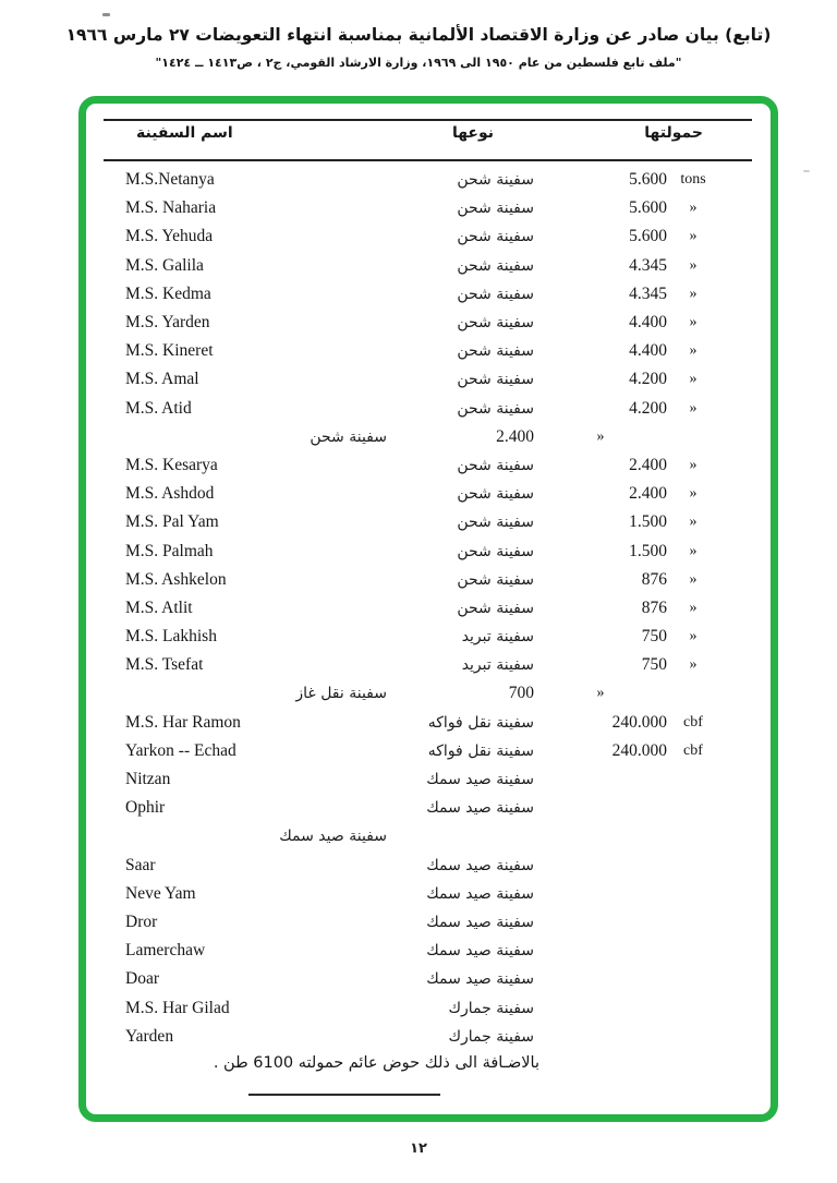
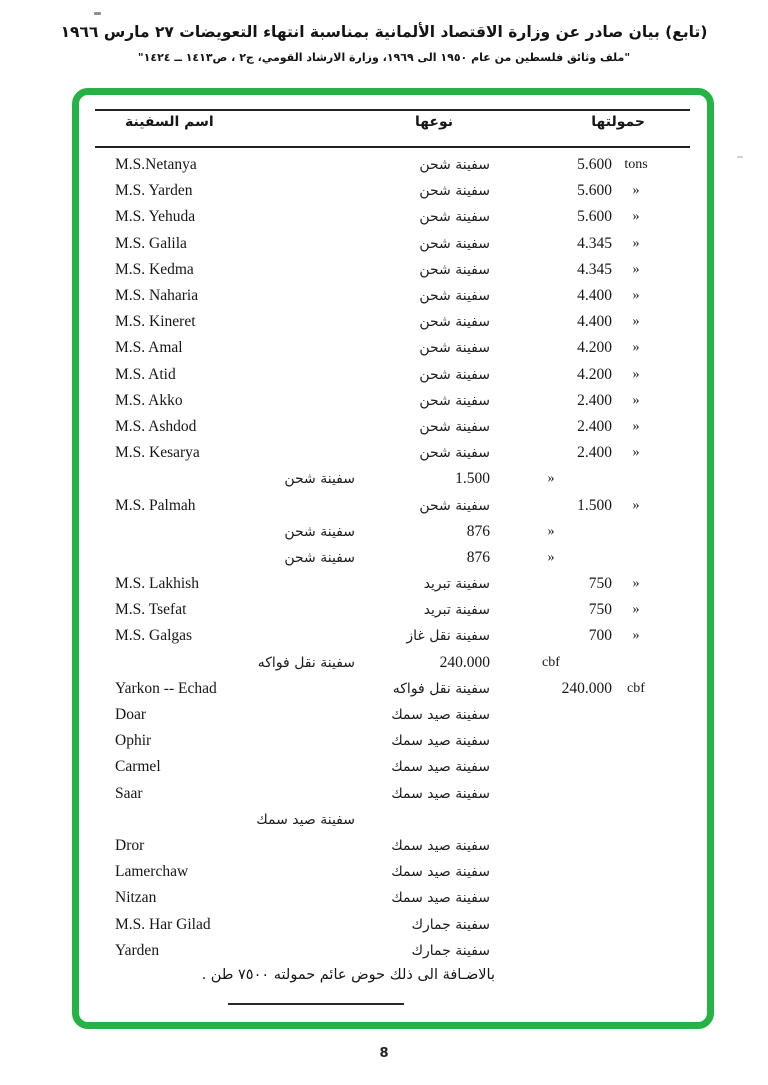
  (تابع) بيان صادر عن وزارة الاقتصاد الألمانية بمناسبة انتهاء التعويضات ٢٧ مارس ١٩٦٦
- "ملف تابع فلسطين من عام ١٩٥٠ الى ١٩٦٩، وزارة الارشاد القومي، ج٢ ، ص١٤١٣ ــ ١٤٢٤"
+ "ملف وثائق فلسطين من عام ١٩٥٠ الى ١٩٦٩، وزارة الارشاد القومي، ج٢ ، ص١٤١٣ ــ ١٤٢٤"
  اسم السفينة
  نوعها
  حمولتها
  M.S.Netanya
  سفينة شحن
  5.600
  tons
- M.S. Naharia
+ M.S. Yarden
  سفينة شحن
  5.600
  »
  M.S. Yehuda
  سفينة شحن
  5.600
  »
  M.S. Galila
  سفينة شحن
  4.345
  »
  M.S. Kedma
  سفينة شحن
  4.345
  »
- M.S. Yarden
+ M.S. Naharia
  سفينة شحن
  4.400
  »
  M.S. Kineret
  سفينة شحن
  4.400
  »
  M.S. Amal
  سفينة شحن
  4.200
  »
  M.S. Atid
  سفينة شحن
  4.200
  »
+ M.S. Akko
  سفينة شحن
  2.400
  »
- M.S. Kesarya
+ M.S. Ashdod
  سفينة شحن
  2.400
  »
- M.S. Ashdod
+ M.S. Kesarya
  سفينة شحن
  2.400
  »
- M.S. Pal Yam
  سفينة شحن
  1.500
  »
  M.S. Palmah
  سفينة شحن
  1.500
  »
- M.S. Ashkelon
  سفينة شحن
  876
  »
- M.S. Atlit
  سفينة شحن
  876
  »
  M.S. Lakhish
  سفينة تبريد
  750
  »
  M.S. Tsefat
  سفينة تبريد
  750
  »
+ M.S. Galgas
  سفينة نقل غاز
  700
  »
- M.S. Har Ramon
  سفينة نقل فواكه
  240.000
  cbf
  Yarkon -- Echad
  سفينة نقل فواكه
  240.000
  cbf
- Nitzan
+ Doar
  سفينة صيد سمك
  Ophir
  سفينة صيد سمك
+ Carmel
  سفينة صيد سمك
  Saar
  سفينة صيد سمك
- Neve Yam
  سفينة صيد سمك
  Dror
  سفينة صيد سمك
  Lamerchaw
  سفينة صيد سمك
- Doar
+ Nitzan
  سفينة صيد سمك
  M.S. Har Gilad
  سفينة جمارك
  Yarden
  سفينة جمارك
- بالاضـافة الى ذلك حوض عائم حمولته 6100 طن .
+ بالاضـافة الى ذلك حوض عائم حمولته ٧٥٠٠ طن .
- ١٢
+ 8
